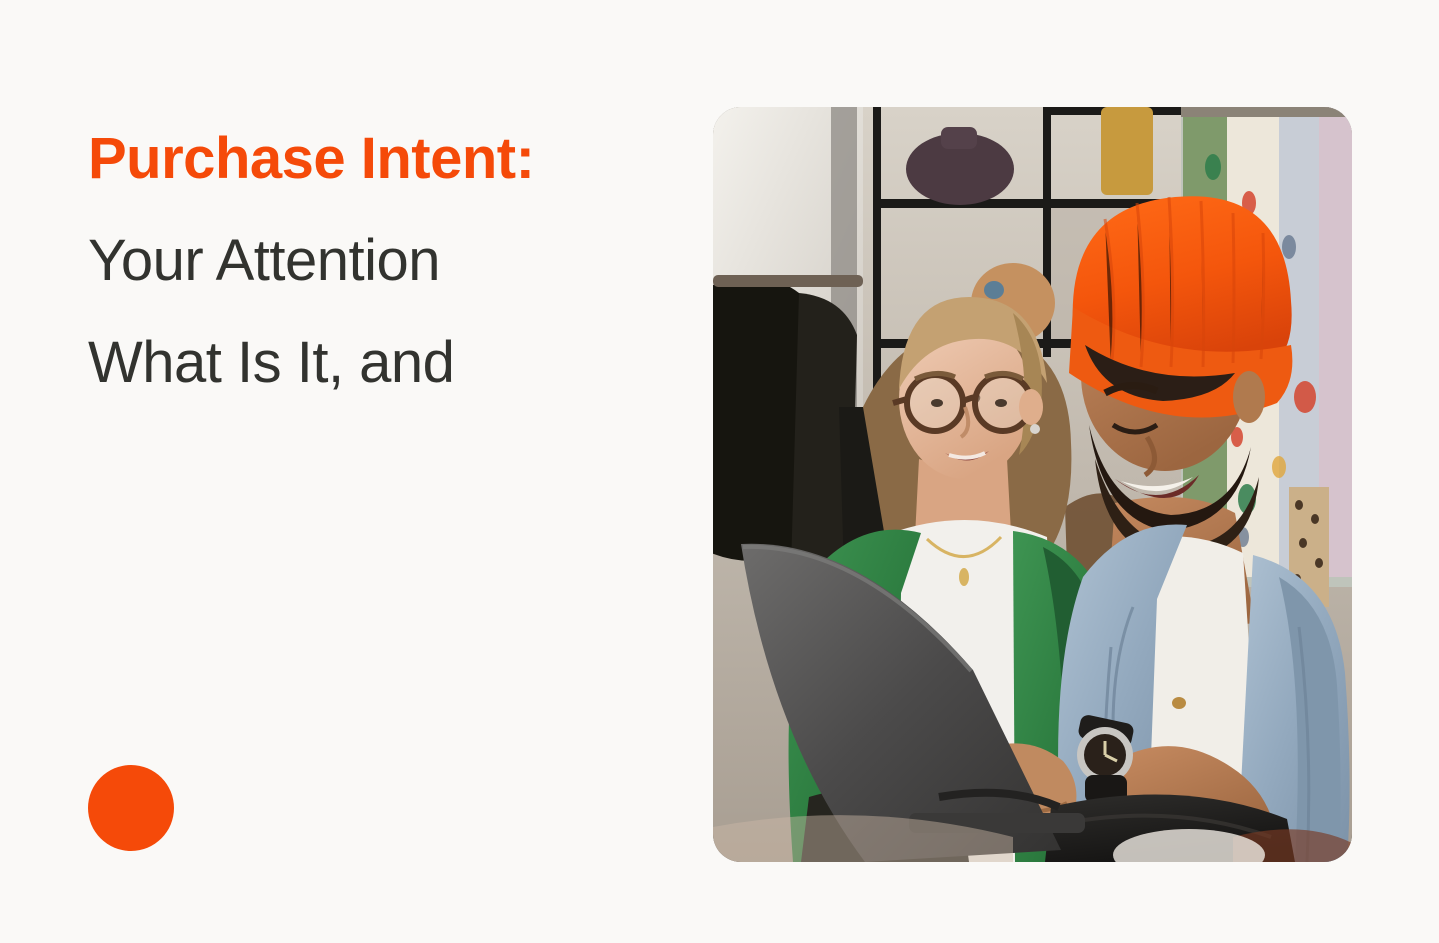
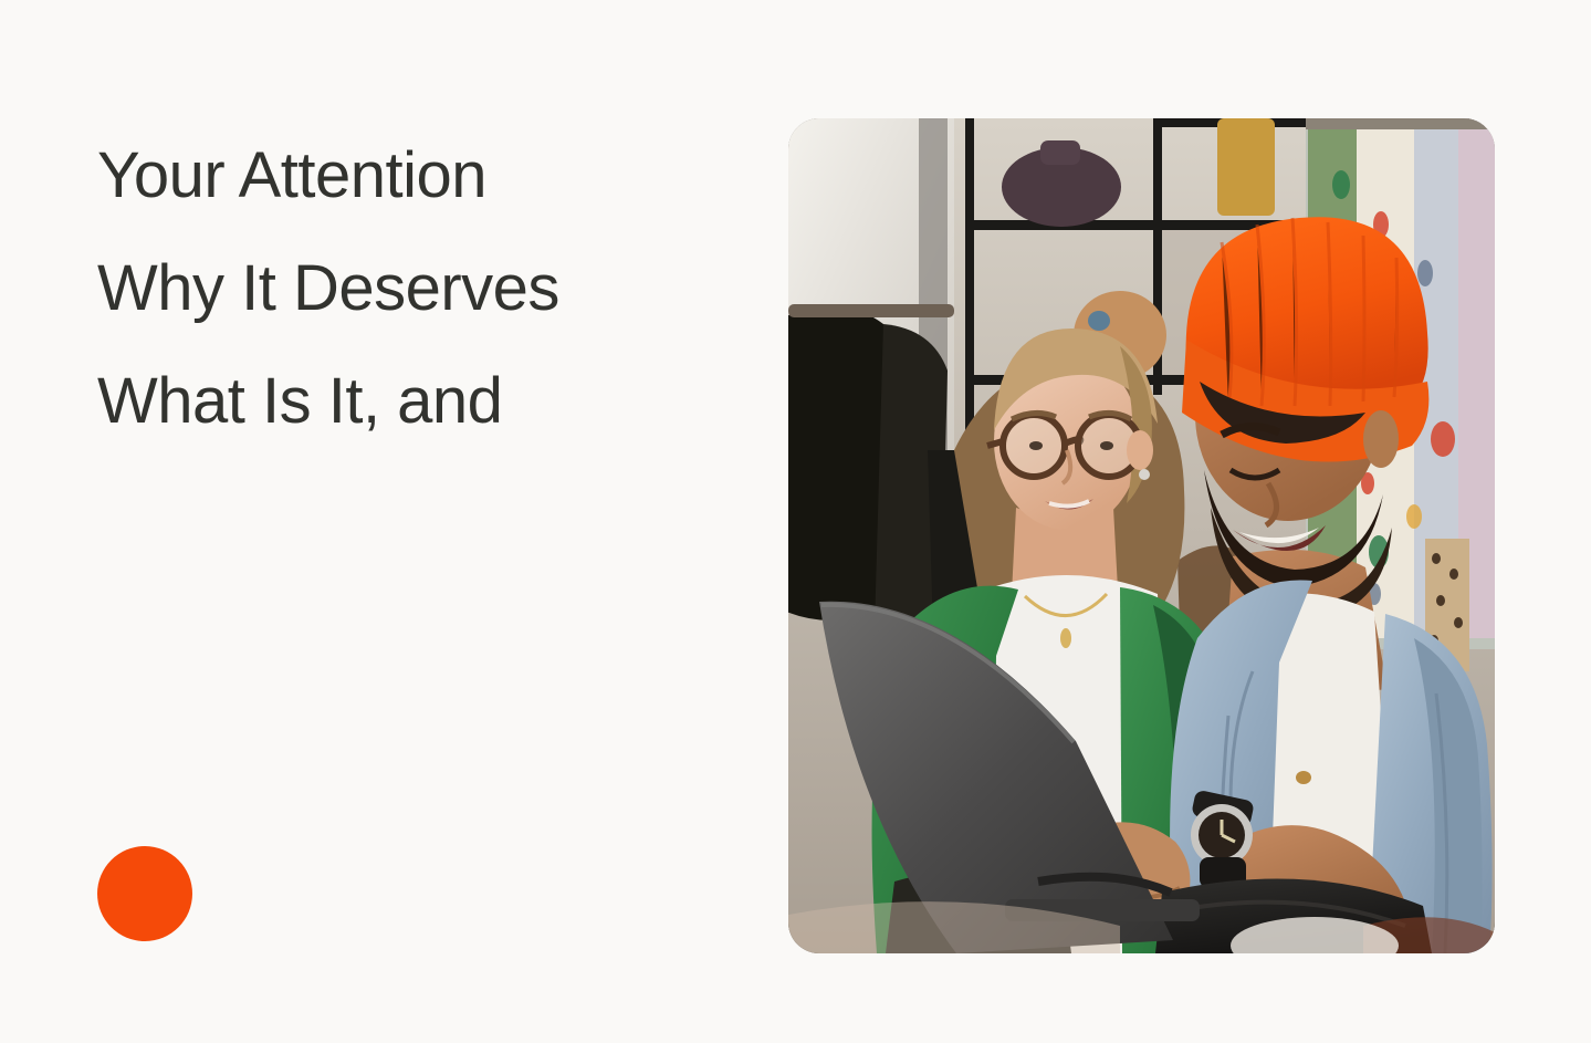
- Purchase Intent:
  Your Attention
+ Why It Deserves
  What Is It, and
